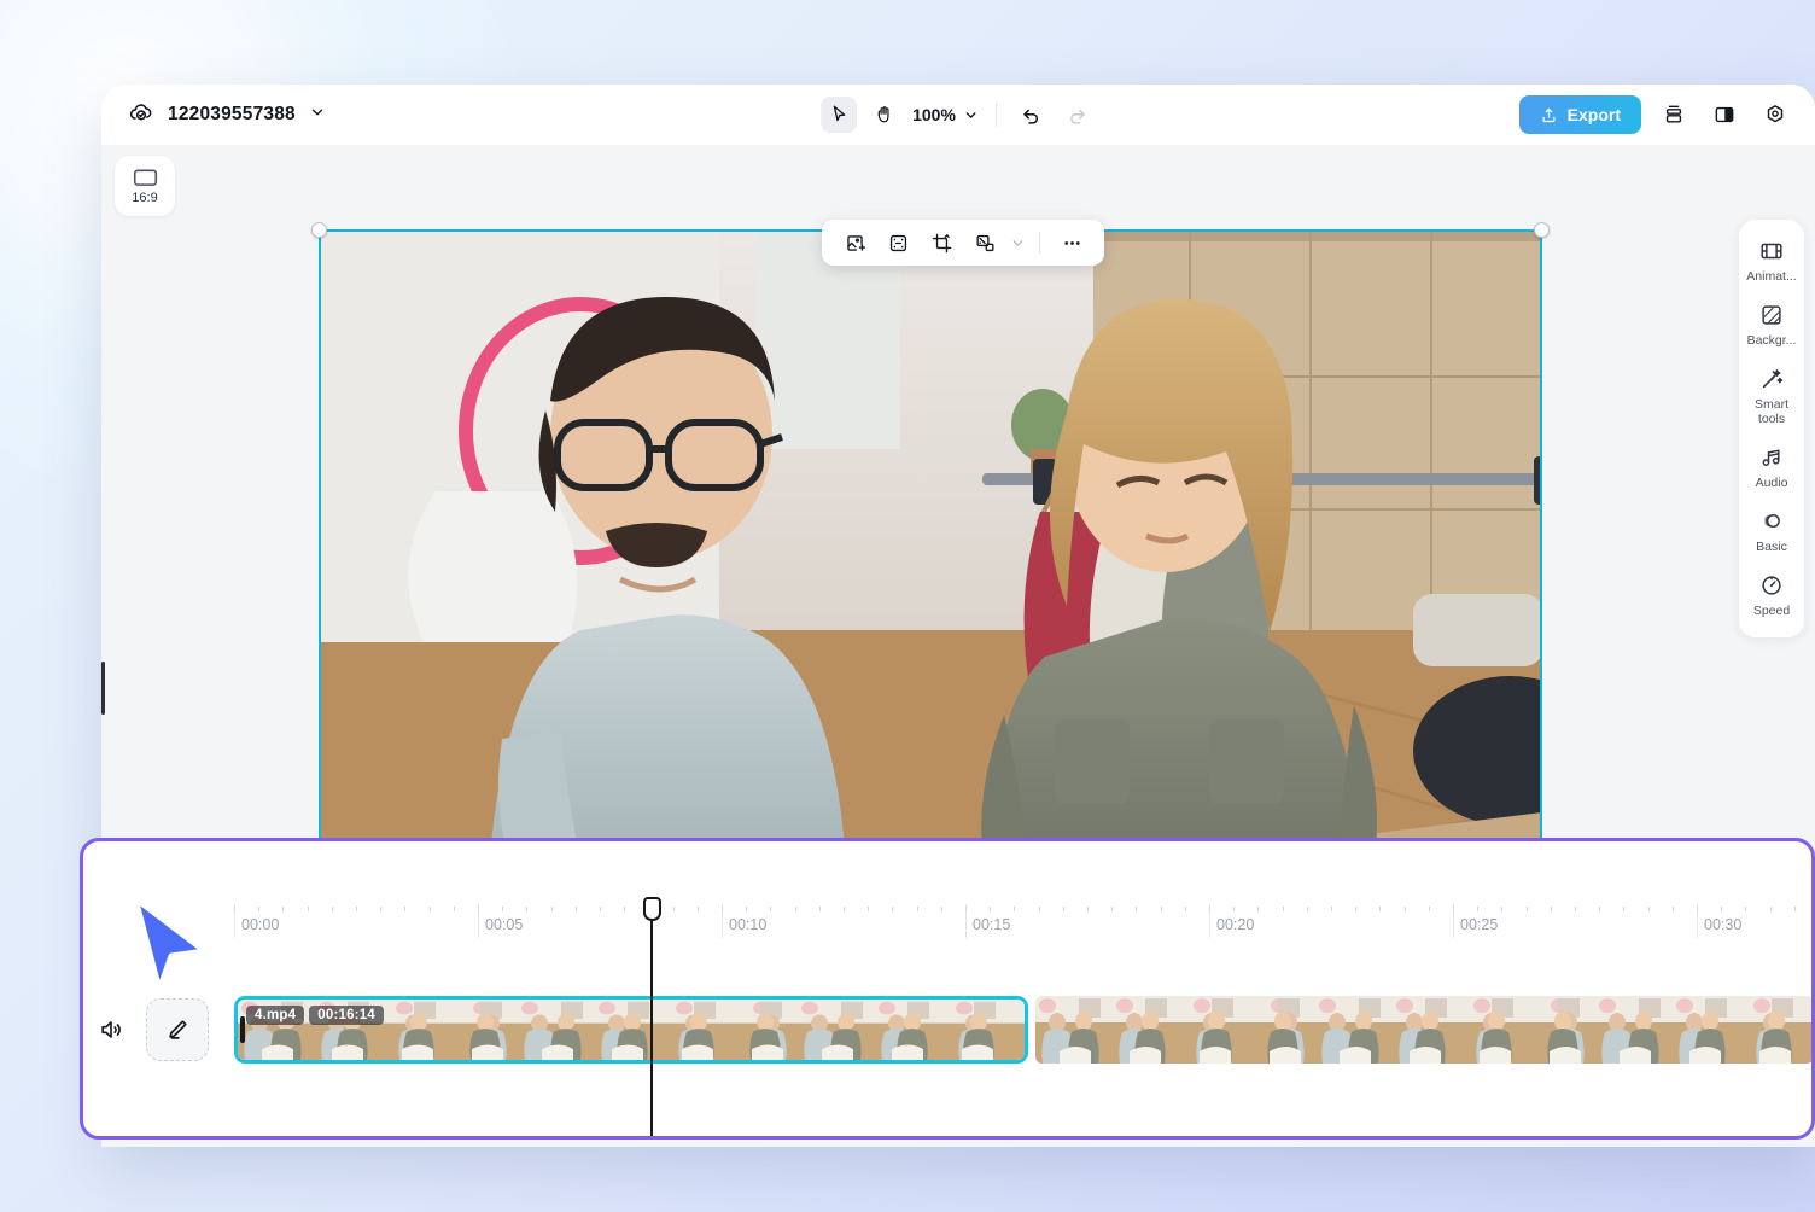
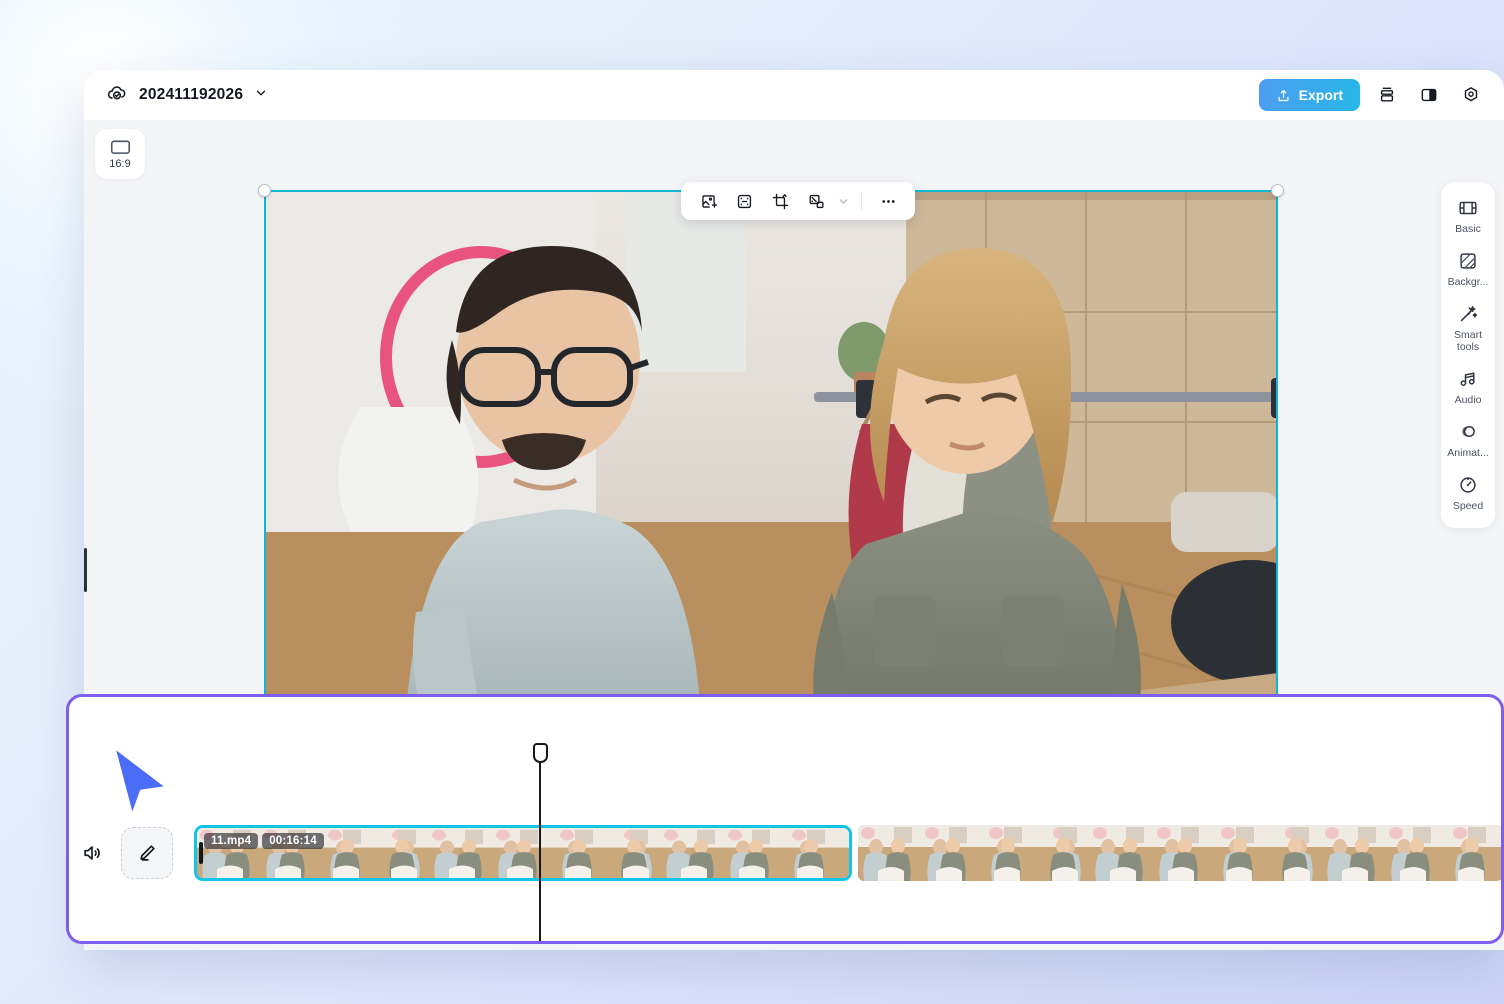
- 122039557388
+ 202411192026
- 100%
  Export
  16:9
- Animat...
+ Basic
  Backgr...
  Smart tools
  Audio
- Basic
+ Animat...
  Speed
- 00:00
- 00:05
- 00:10
- 00:15
- 00:20
- 00:25
- 00:30
- 4.mp4
+ 11.mp4
  00:16:14
